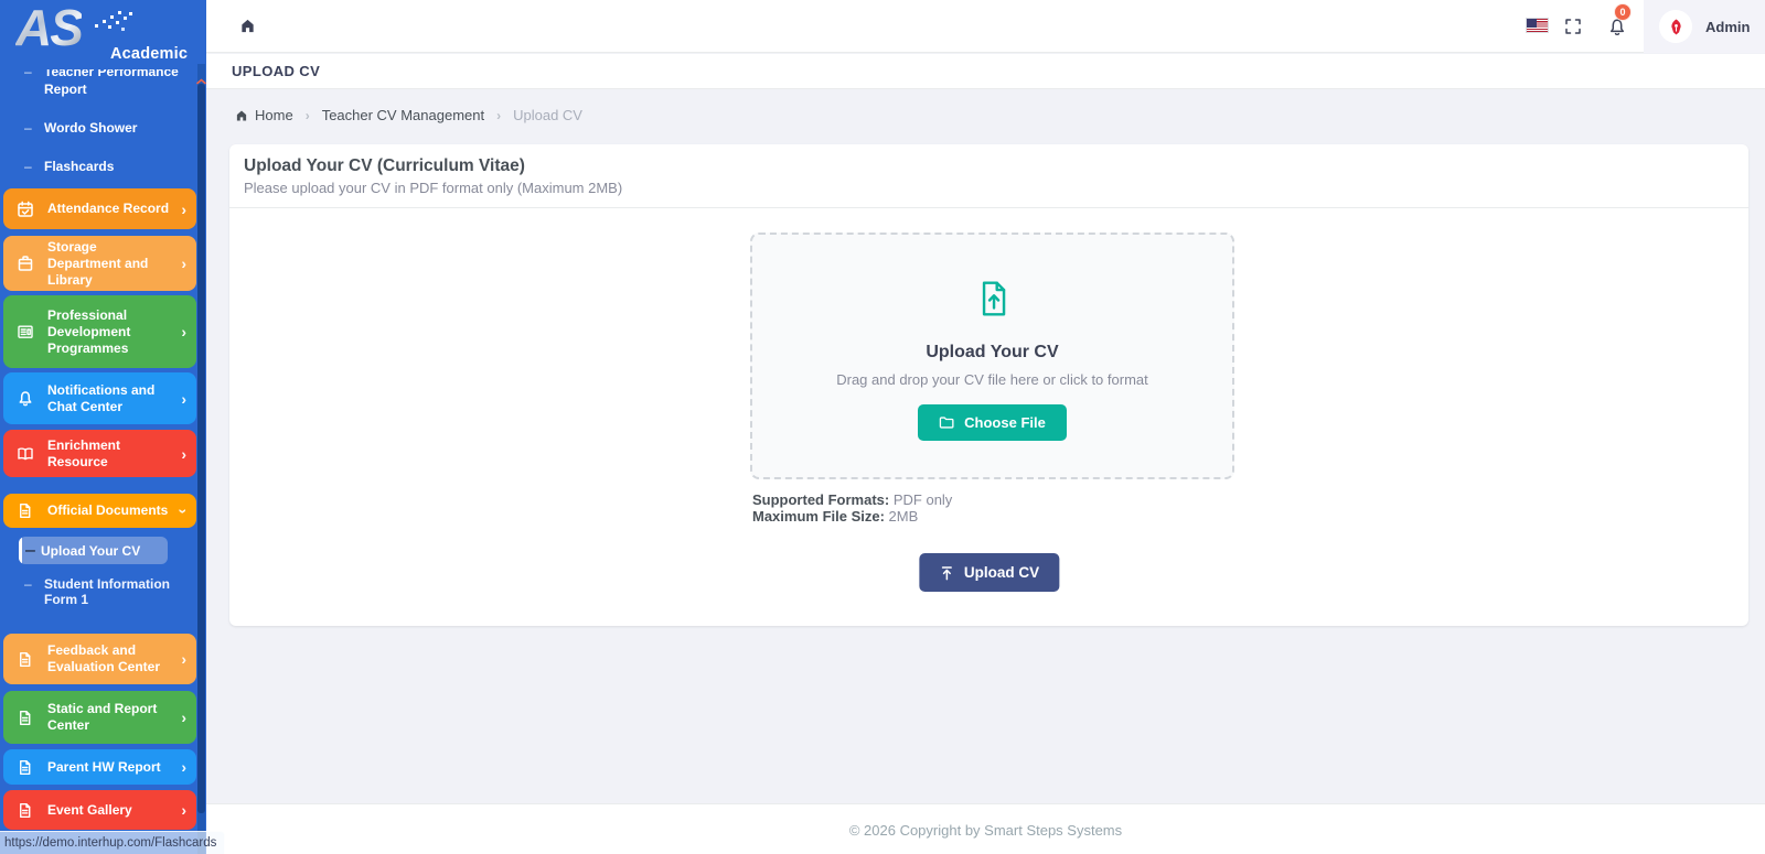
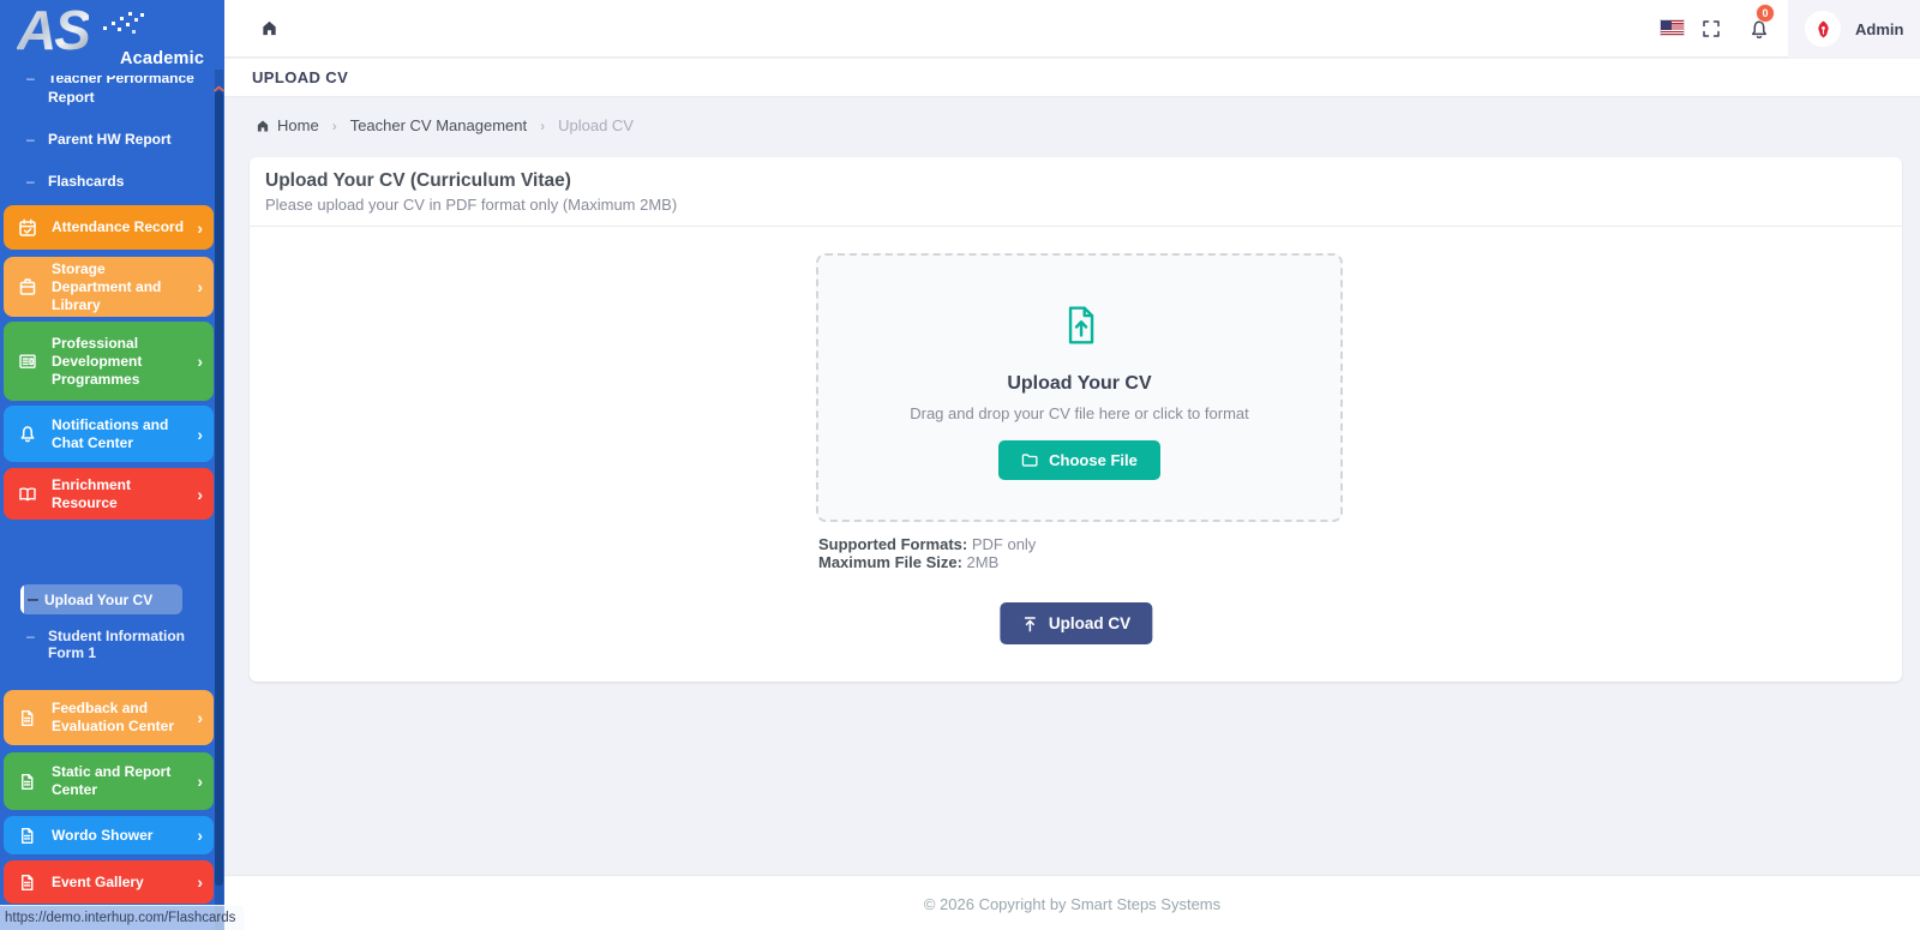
  –
  Teacher Performance Report
  –
- Wordo Shower
+ Parent HW Report
  –
  Flashcards
  Attendance Record
  ›
  Storage Department and Library
  ›
  Professional Development Programmes
  ›
  Notifications and Chat Center
  ›
  Enrichment Resource
  ›
- Official Documents
  –
  Upload Your CV
  –
  Student Information Form 1
  Feedback and Evaluation Center
  ›
  Static and Report Center
  ›
- Parent HW Report
+ Wordo Shower
  ›
  Event Gallery
  ›
  AS
  Academic
  0
  Admin
  UPLOAD CV
  Home
  ›
  Teacher CV Management
  ›
  Upload CV
  Upload Your CV (Curriculum Vitae)
  Please upload your CV in PDF format only (Maximum 2MB)
  Upload Your CV
  Drag and drop your CV file here or click to format
  Choose File
  Supported Formats: PDF only
  Maximum File Size: 2MB
  Upload CV
  © 2026 Copyright by Smart Steps Systems
  https://demo.interhup.com/Flashcards
